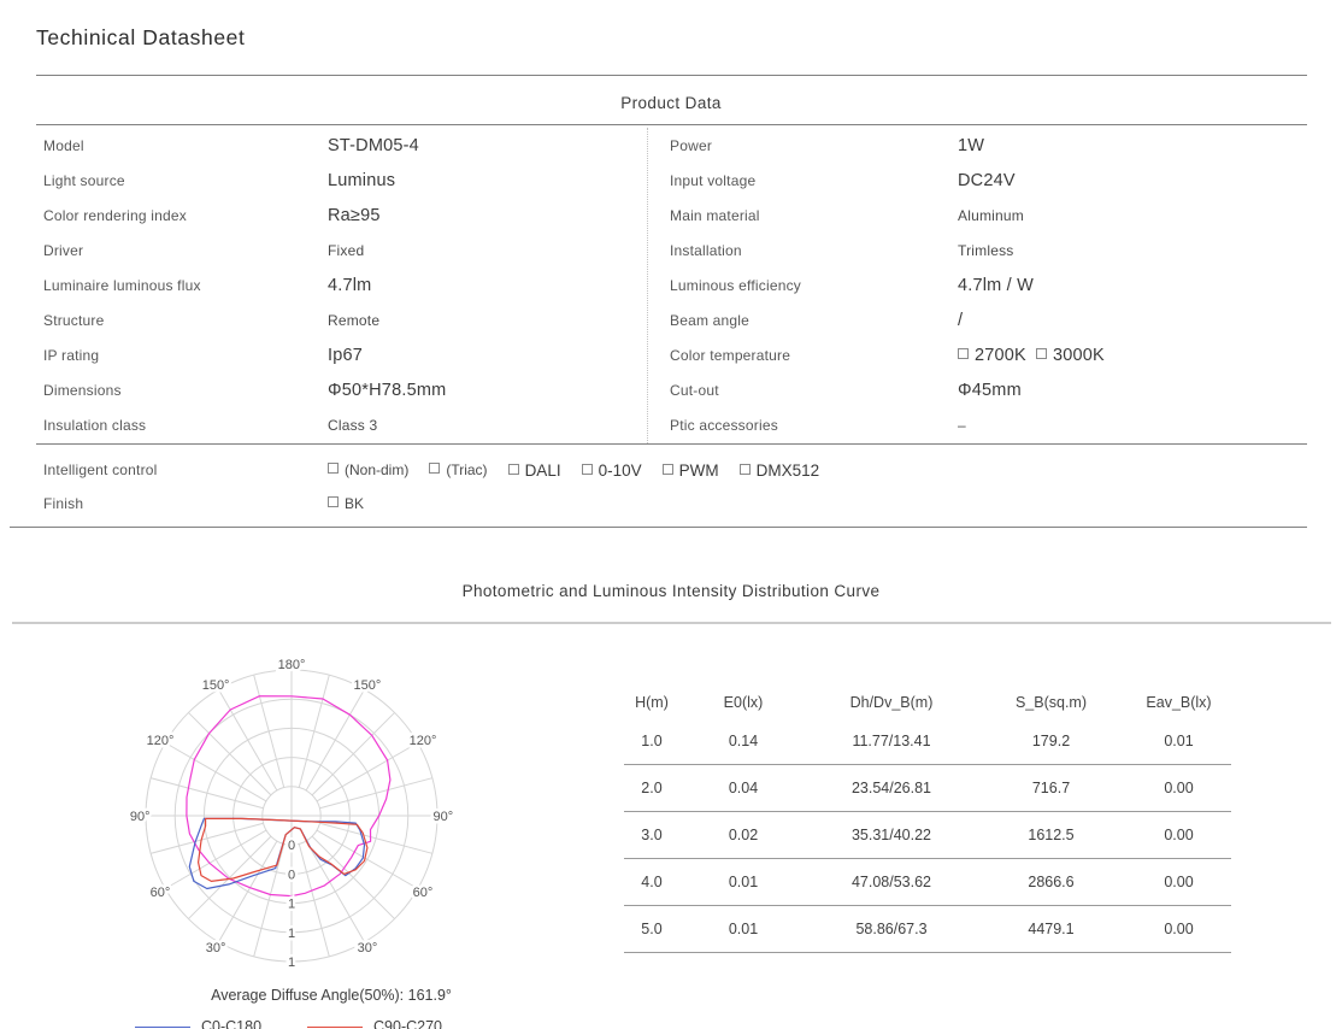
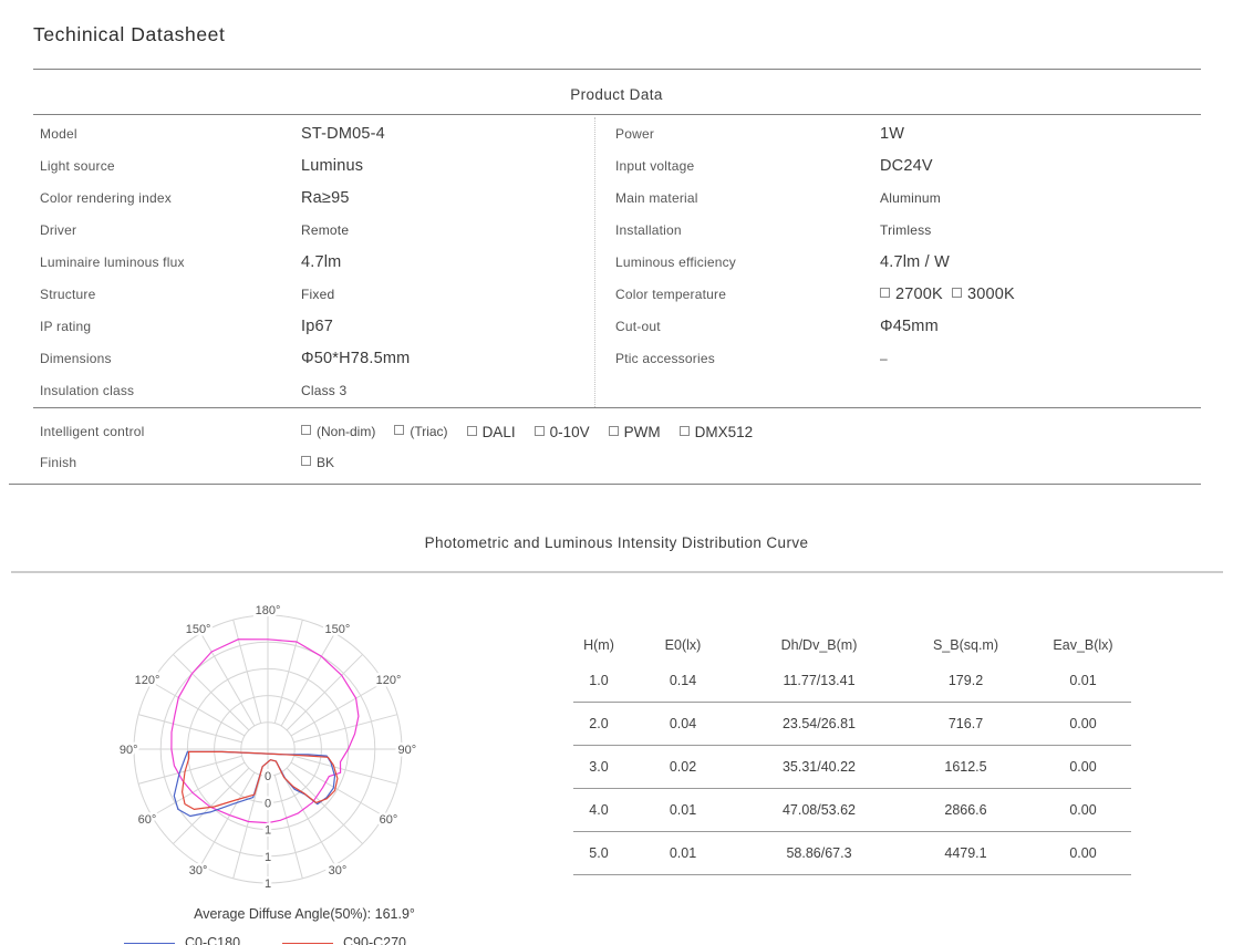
  Techinical Datasheet
  Product Data
  Model
  ST-DM05-4
  Light source
  Luminus
  Color rendering index
  Ra≥95
  Driver
- Fixed
+ Remote
  Luminaire luminous flux
  4.7lm
  Structure
- Remote
+ Fixed
  IP rating
  Ip67
  Dimensions
  Φ50*H78.5mm
  Insulation class
  Class 3
  Power
  1W
  Input voltage
  DC24V
  Main material
  Aluminum
  Installation
  Trimless
  Luminous efficiency
  4.7lm / W
- Beam angle
- /
  Color temperature
  2700K 3000K
  Cut-out
  Φ45mm
  Ptic accessories
  –
  Intelligent control
  (Non-dim)
  (Triac)
  DALI
  0-10V
  PWM
  DMX512
  Finish
  BK
  Photometric and Luminous Intensity Distribution Curve
  180°
  150°
  120°
  90°
  60°
  30°
  150°
  120°
  90°
  60°
  30°
  0
  0
  1
  1
  1
  Average Diffuse Angle(50%): 161.9°
  C0-C180
  C90-C270
  H(m)
  E0(lx)
  Dh/Dv_B(m)
  S_B(sq.m)
  Eav_B(lx)
  1.0
  0.14
  11.77/13.41
  179.2
  0.01
  2.0
  0.04
  23.54/26.81
  716.7
  0.00
  3.0
  0.02
  35.31/40.22
  1612.5
  0.00
  4.0
  0.01
  47.08/53.62
  2866.6
  0.00
  5.0
  0.01
  58.86/67.3
  4479.1
  0.00
